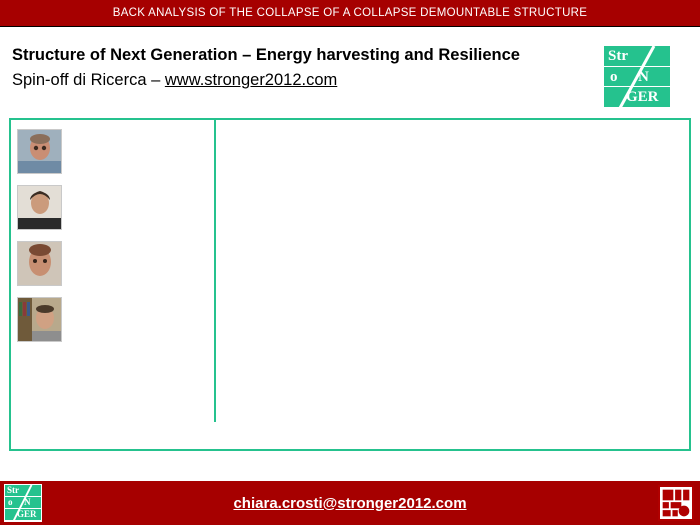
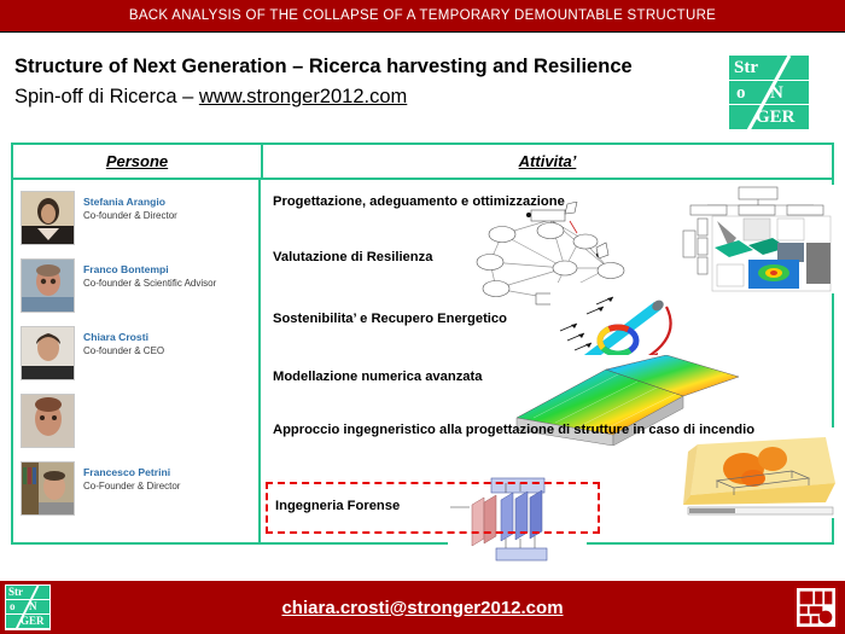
- BACK ANALYSIS OF THE COLLAPSE OF A COLLAPSE DEMOUNTABLE STRUCTURE
+ BACK ANALYSIS OF THE COLLAPSE OF A TEMPORARY DEMOUNTABLE STRUCTURE
- Structure of Next Generation – Energy harvesting and Resilience
+ Structure of Next Generation – Ricerca harvesting and Resilience
  Spin-off di Ricerca – www.stronger2012.com
  Str
  o
  N
  GER
+ Persone
+ Attivita’
+ Stefania Arangio
+ Co-founder & Director
+ Franco Bontempi
+ Co-founder & Scientific Advisor
+ Chiara Crosti
+ Co-founder & CEO
+ Francesco Petrini
+ Co-Founder & Director
+ Progettazione, adeguamento e ottimizzazione
+ Valutazione di Resilienza
+ Sostenibilita’ e Recupero Energetico
+ Modellazione numerica avanzata
+ Approccio ingegneristico alla progettazione di strutture in caso di incendio
+ Ingegneria Forense
  chiara.crosti@stronger2012.com
  Str
  o
  N
  GER
